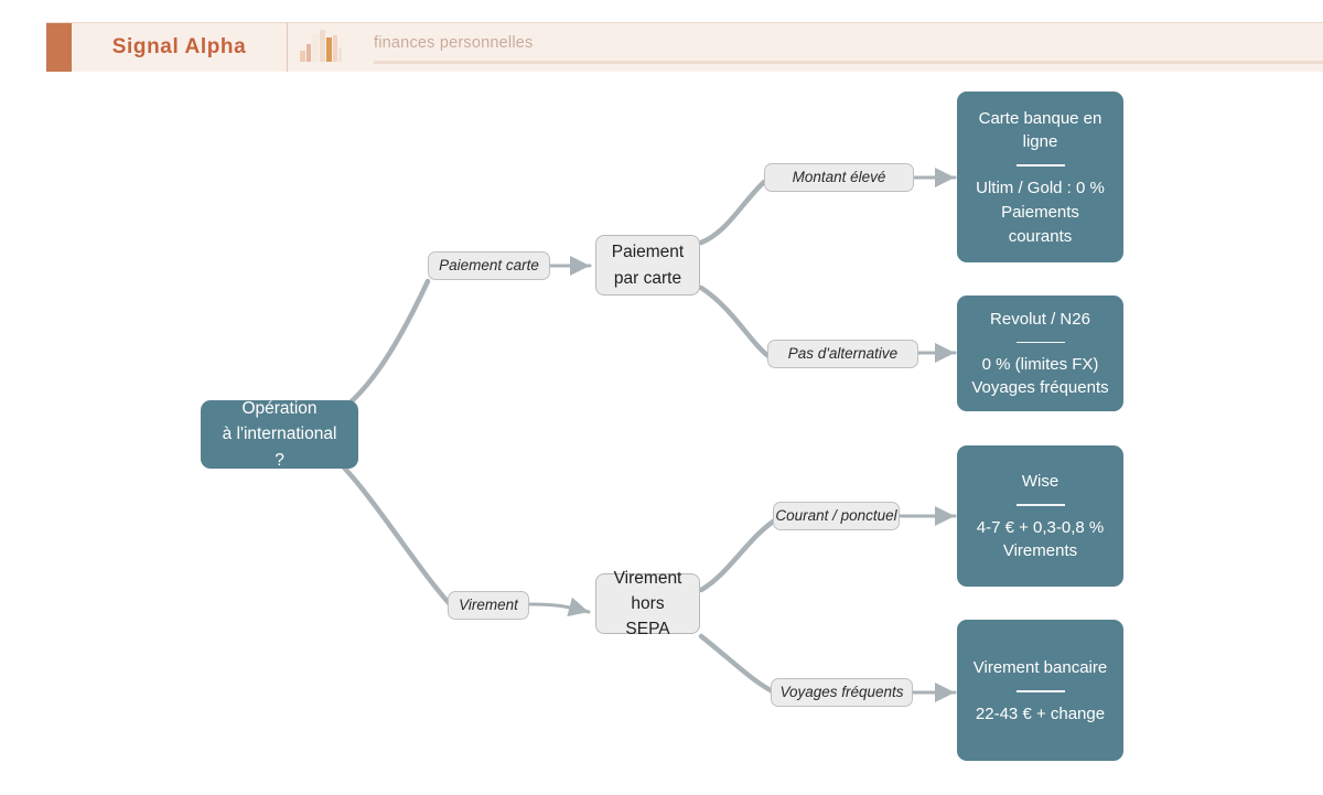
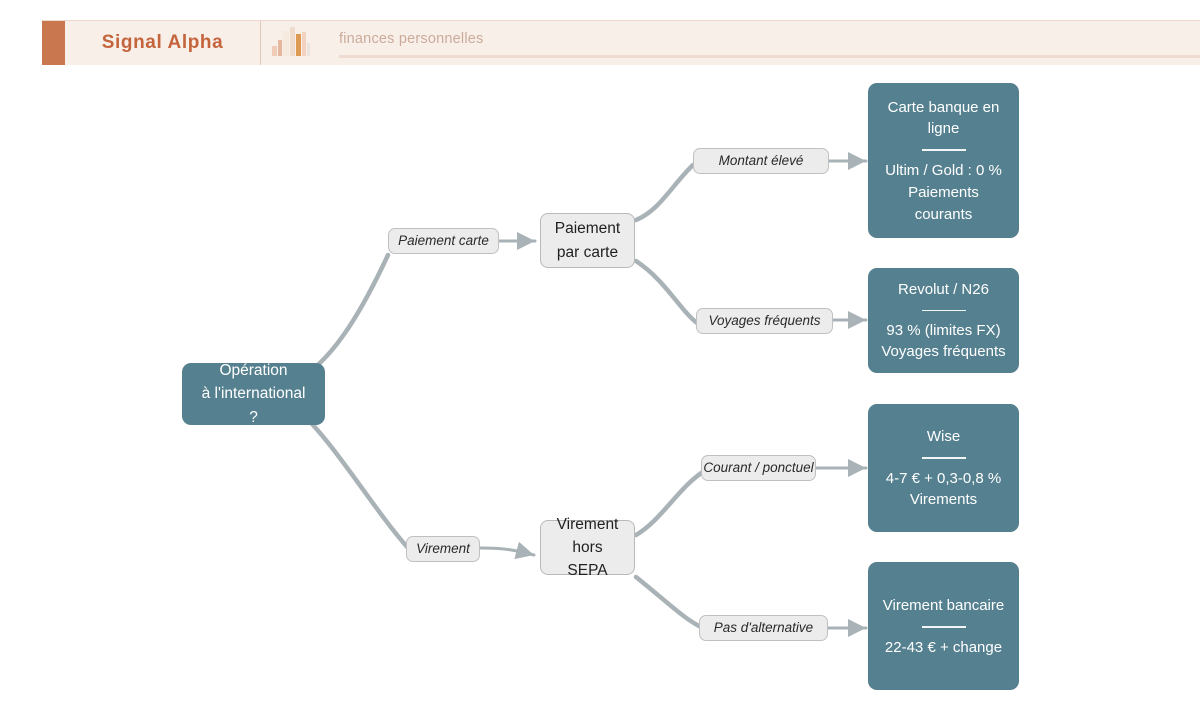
  Signal Alpha
  finances personnelles
  Opération
  à l'international ?
  Paiement carte
  Paiement
  par carte
  Virement
  Virement
  hors SEPA
  Montant élevé
- Pas d'alternative
+ Voyages fréquents
  Courant / ponctuel
- Voyages fréquents
+ Pas d'alternative
  Carte banque en ligne
  Ultim / Gold : 0 % Paiements courants
  Revolut / N26
- 0 % (limites FX) Voyages fréquents
+ 93 % (limites FX) Voyages fréquents
  Wise
  4-7 € + 0,3-0,8 % Virements
  Virement bancaire
  22-43 € + change
